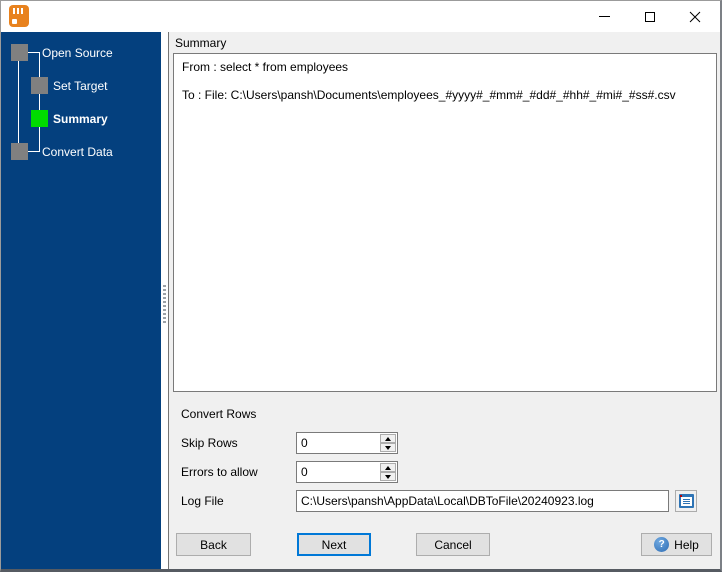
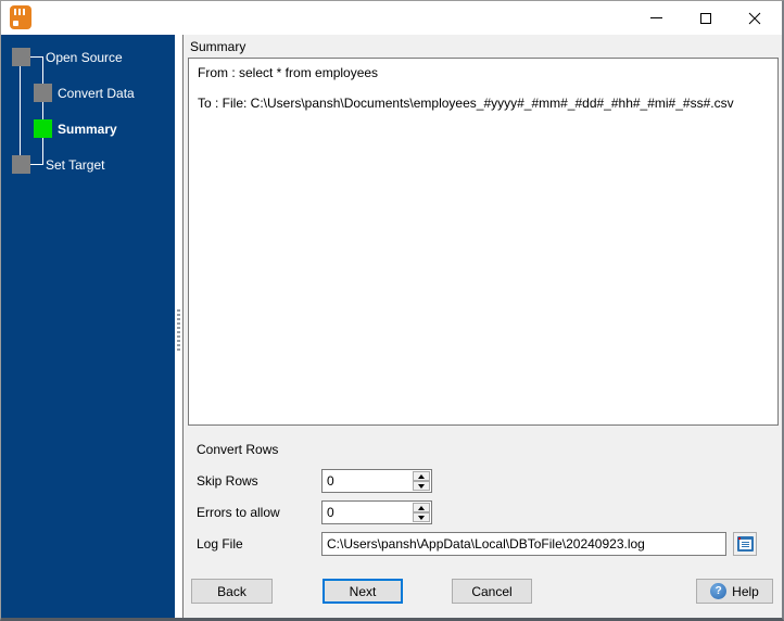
  Open Source
- Set Target
+ Convert Data
  Summary
- Convert Data
+ Set Target
  Summary
  From : select * from employees
  To : File: C:\Users\pansh\Documents\employees_#yyyy#_#mm#_#dd#_#hh#_#mi#_#ss#.csv
  Convert Rows
  Skip Rows
  0
  Errors to allow
  0
  Log File
  C:\Users\pansh\AppData\Local\DBToFile\20240923.log
  Back
  Next
  Cancel
  ?
  Help
